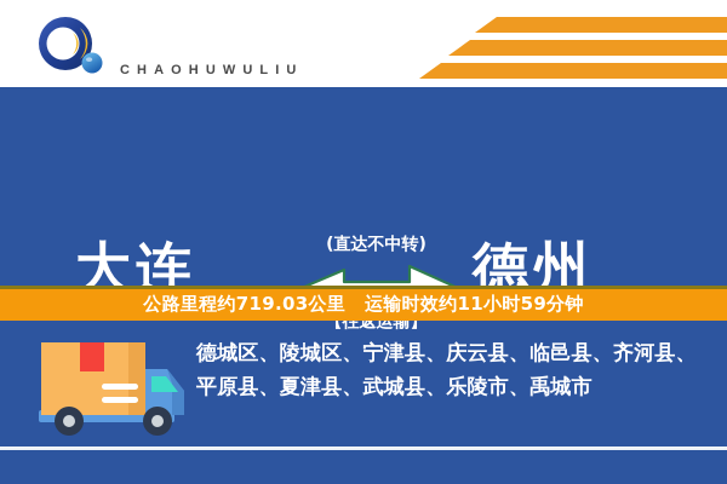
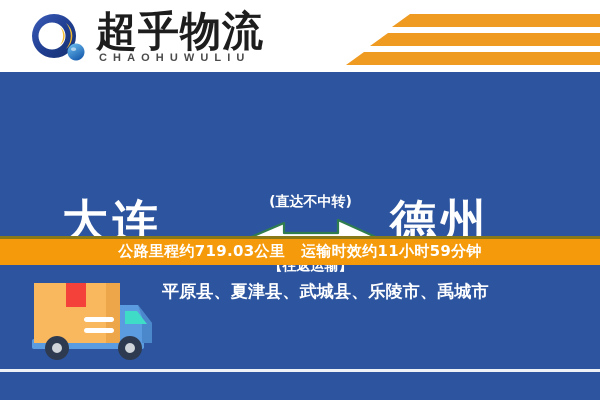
+ 超乎物流
  CHAOHUWULIU
  大连
  (直达不中转)
  【往返运输】
  德州
  公路里程约719.03公里 运输时效约11小时59分钟
- 德城区、陵城区、宁津县、庆云县、临邑县、齐河县、
  平原县、夏津县、武城县、乐陵市、禹城市
